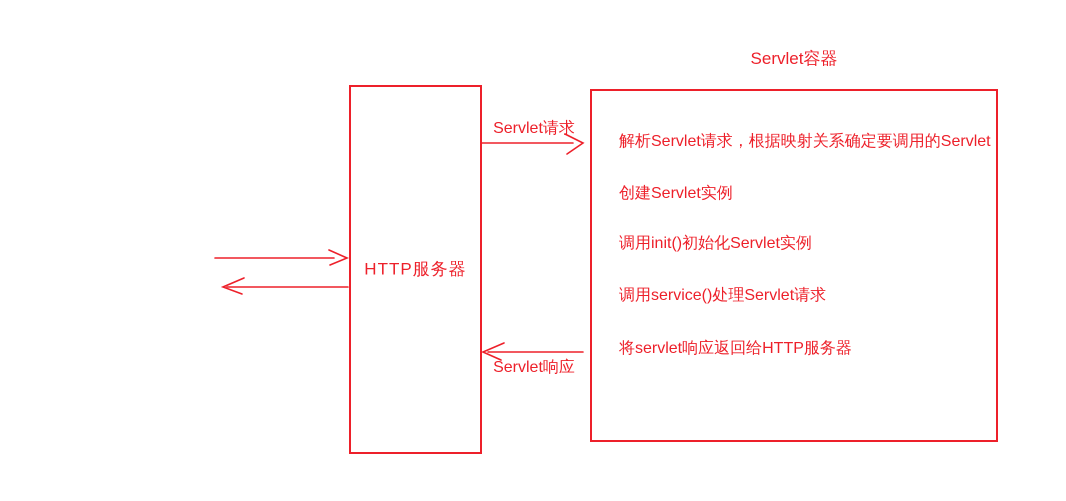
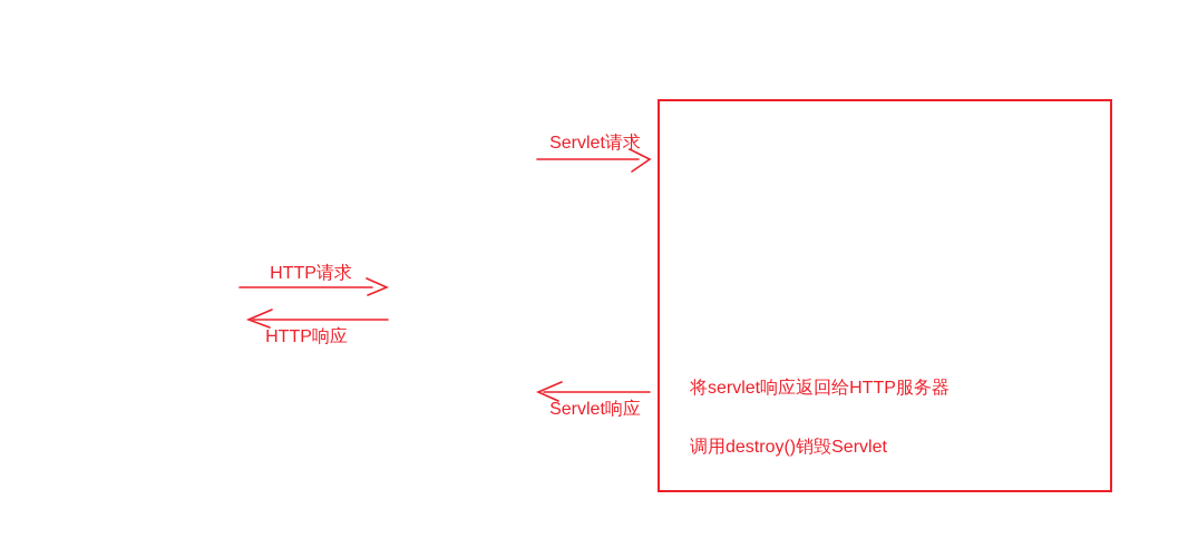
- HTTP服务器
- Servlet容器
- 解析Servlet请求，根据映射关系确定要调用的Servlet
- 创建Servlet实例
- 调用init()初始化Servlet实例
- 调用service()处理Servlet请求
  将servlet响应返回给HTTP服务器
+ 调用destroy()销毁Servlet
+ HTTP请求
+ HTTP响应
  Servlet请求
  Servlet响应
